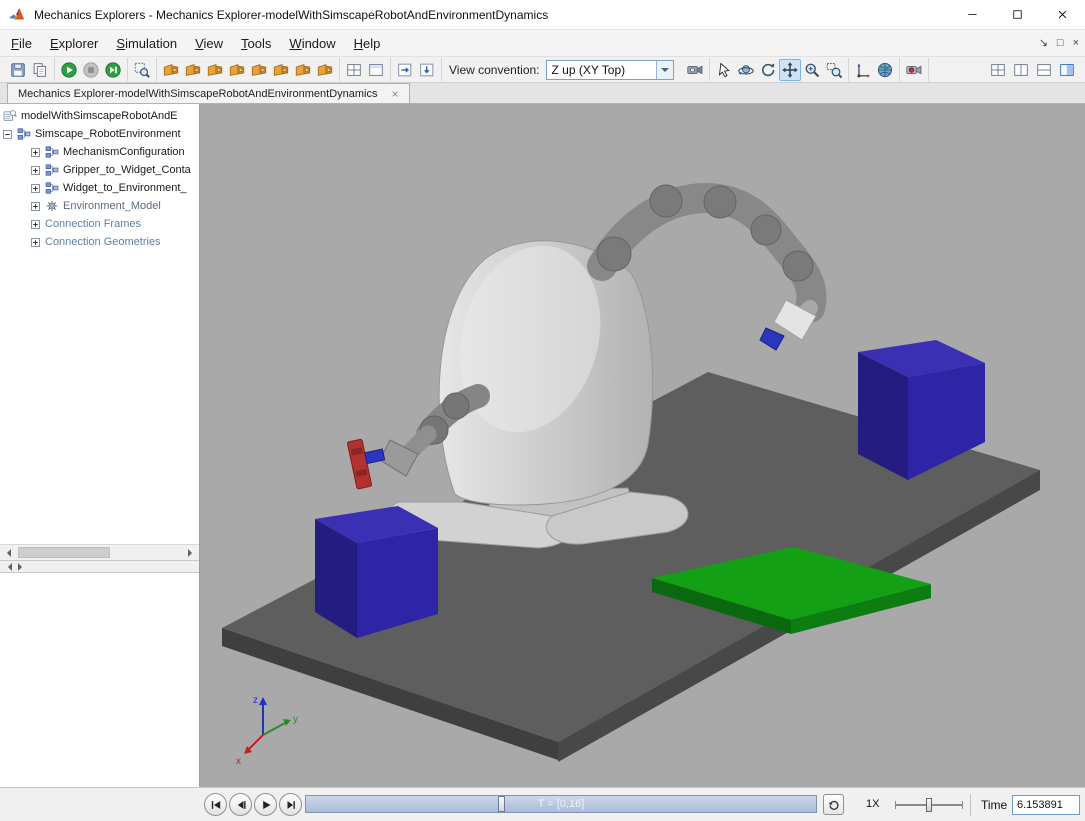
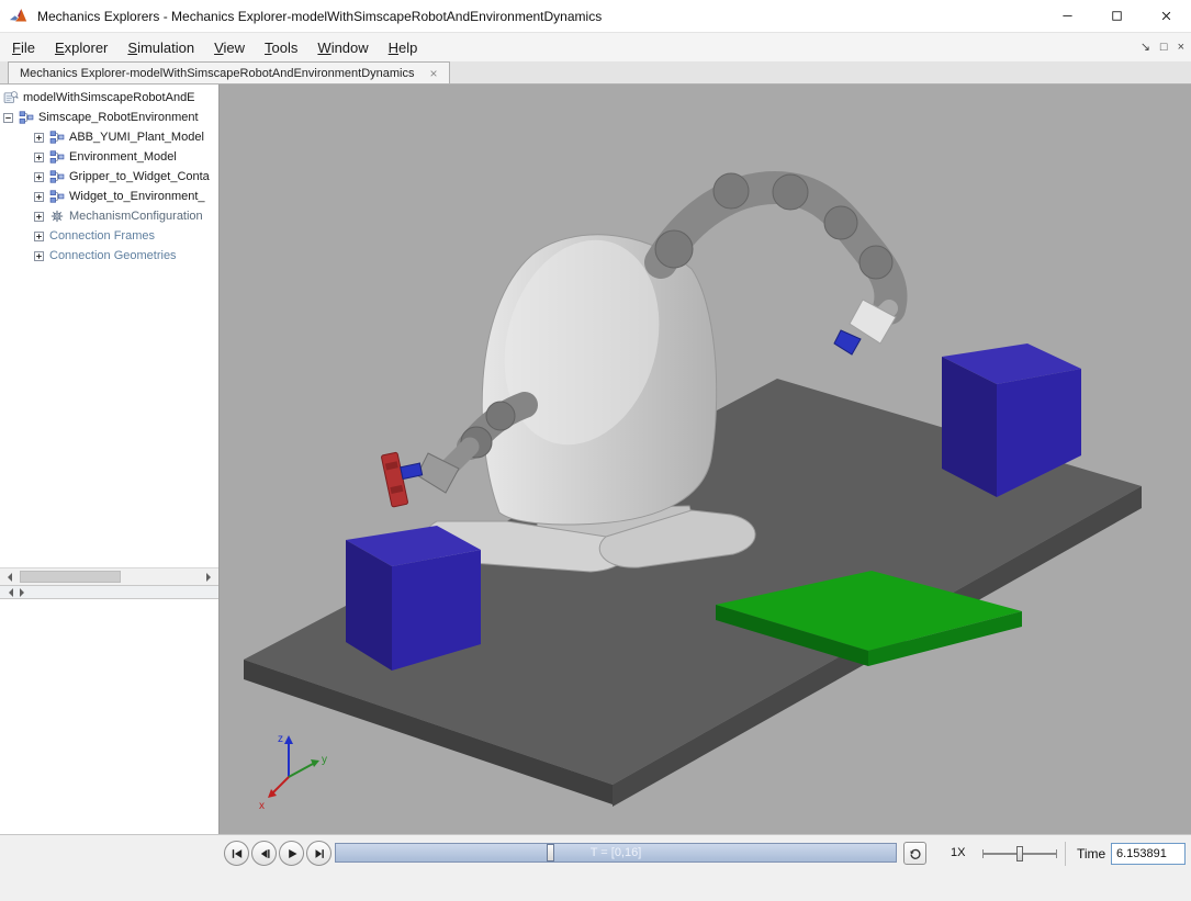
  Mechanics Explorers - Mechanics Explorer-modelWithSimscapeRobotAndEnvironmentDynamics
  File Explorer Simulation View Tools Window Help
  ↘
  □
  ×
- View convention:
- Z up (XY Top)
  Mechanics Explorer-modelWithSimscapeRobotAndEnvironmentDynamics
  ×
  modelWithSimscapeRobotAndE
  Simscape_RobotEnvironment
+ ABB_YUMI_Plant_Model
- MechanismConfiguration
+ Environment_Model
  Gripper_to_Widget_Conta
  Widget_to_Environment_
- Environment_Model
+ MechanismConfiguration
  Connection Frames
  Connection Geometries
  z
  y
  x
  T = [0,16]
  1X
  Time
  6.153891
